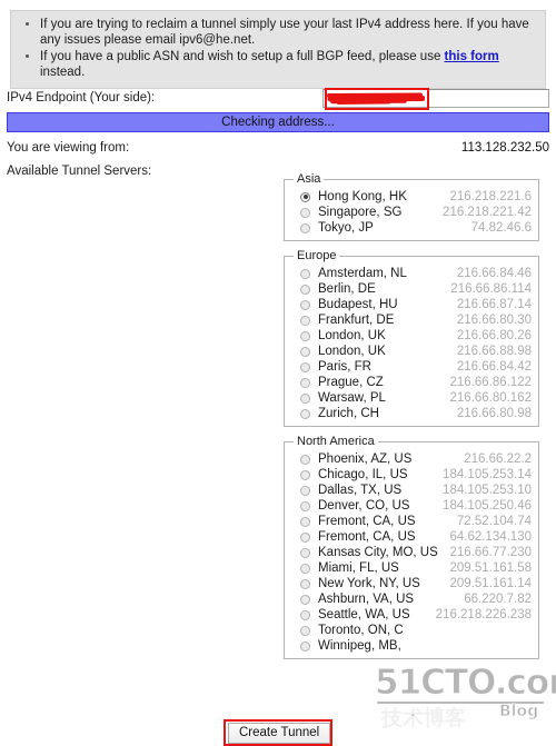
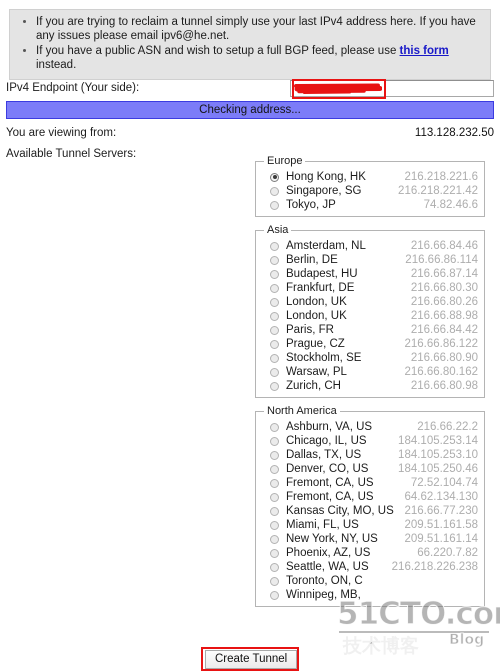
  If you are trying to reclaim a tunnel simply use your last IPv4 address here. If you have any issues please email ipv6@he.net.
  If you have a public ASN and wish to setup a full BGP feed, please use this form instead.
  IPv4 Endpoint (Your side):
  Checking address...
  You are viewing from:
  113.128.232.50
  Available Tunnel Servers:
- Asia
+ Europe
  Hong Kong, HK
  216.218.221.6
  Singapore, SG
  216.218.221.42
  Tokyo, JP
  74.82.46.6
- Europe
+ Asia
  Amsterdam, NL
  216.66.84.46
  Berlin, DE
  216.66.86.114
  Budapest, HU
  216.66.87.14
  Frankfurt, DE
  216.66.80.30
  London, UK
  216.66.80.26
  London, UK
  216.66.88.98
  Paris, FR
  216.66.84.42
  Prague, CZ
  216.66.86.122
+ Stockholm, SE
+ 216.66.80.90
  Warsaw, PL
  216.66.80.162
  Zurich, CH
  216.66.80.98
  North America
- Phoenix, AZ, US
+ Ashburn, VA, US
  216.66.22.2
  Chicago, IL, US
  184.105.253.14
  Dallas, TX, US
  184.105.253.10
  Denver, CO, US
  184.105.250.46
  Fremont, CA, US
  72.52.104.74
  Fremont, CA, US
  64.62.134.130
  Kansas City, MO, US
  216.66.77.230
  Miami, FL, US
  209.51.161.58
  New York, NY, US
  209.51.161.14
- Ashburn, VA, US
+ Phoenix, AZ, US
  66.220.7.82
  Seattle, WA, US
  216.218.226.238
  Toronto, ON, C
  Winnipeg, MB,
  Create Tunnel
  51CTO.co
  技术博客
  Blog
